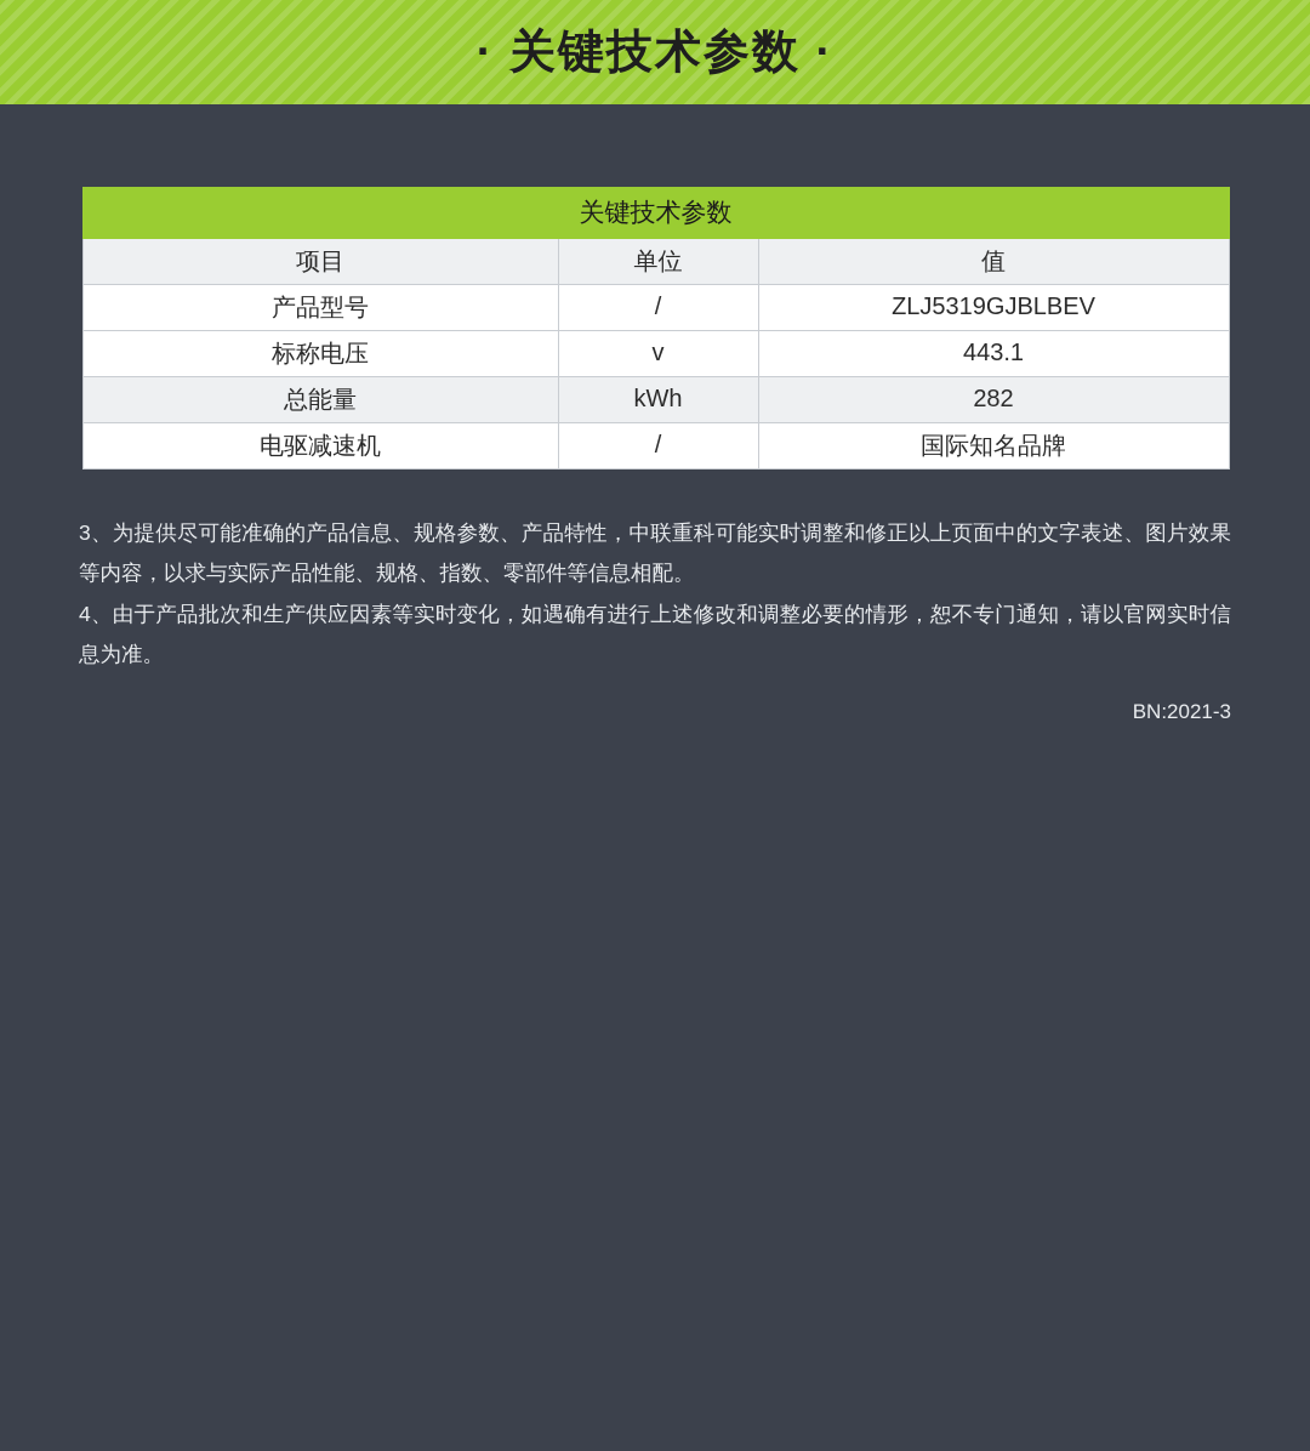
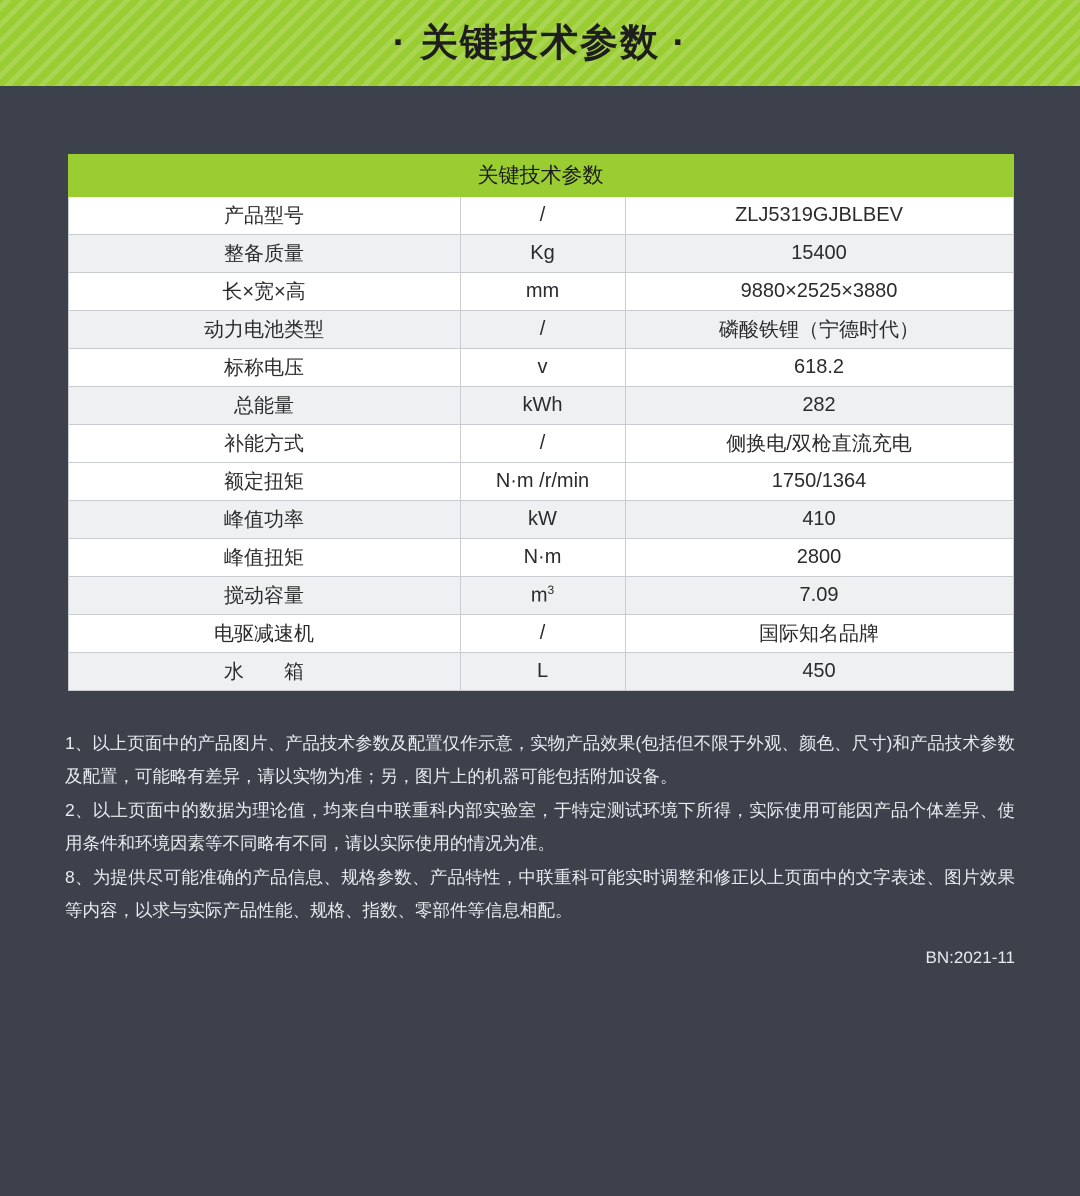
  · 关键技术参数 ·
  关键技术参数
- 项目	单位	值
  产品型号	/	ZLJ5319GJBLBEV
+ 整备质量	Kg	15400
+ 长×宽×高	mm	9880×2525×3880
+ 动力电池类型	/	磷酸铁锂（宁德时代）
- 标称电压	v	443.1
+ 标称电压	v	618.2
  总能量	kWh	282
+ 补能方式	/	侧换电/双枪直流充电
+ 额定扭矩	N·m /r/min	1750/1364
+ 峰值功率	kW	410
+ 峰值扭矩	N·m	2800
+ 搅动容量	m3	7.09
  电驱减速机	/	国际知名品牌
+ 水 箱	L	450
+ 1、以上页面中的产品图片、产品技术参数及配置仅作示意，实物产品效果(包括但不限于外观、颜色、尺寸)和产品技术参数及配置，可能略有差异，请以实物为准；另，图片上的机器可能包括附加设备。
+ 2、以上页面中的数据为理论值，均来自中联重科内部实验室，于特定测试环境下所得，实际使用可能因产品个体差异、使用条件和环境因素等不同略有不同，请以实际使用的情况为准。
- 3、为提供尽可能准确的产品信息、规格参数、产品特性，中联重科可能实时调整和修正以上页面中的文字表述、图片效果等内容，以求与实际产品性能、规格、指数、零部件等信息相配。
+ 8、为提供尽可能准确的产品信息、规格参数、产品特性，中联重科可能实时调整和修正以上页面中的文字表述、图片效果等内容，以求与实际产品性能、规格、指数、零部件等信息相配。
- 4、由于产品批次和生产供应因素等实时变化，如遇确有进行上述修改和调整必要的情形，恕不专门通知，请以官网实时信息为准。
- BN:2021-3
+ BN:2021-11
